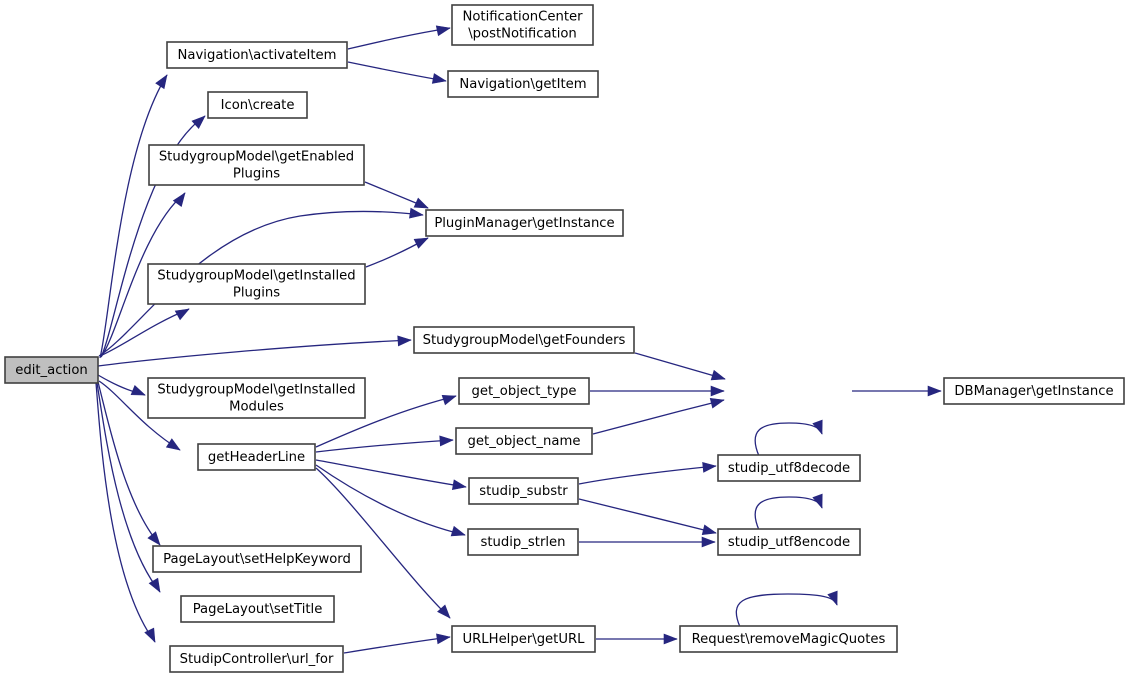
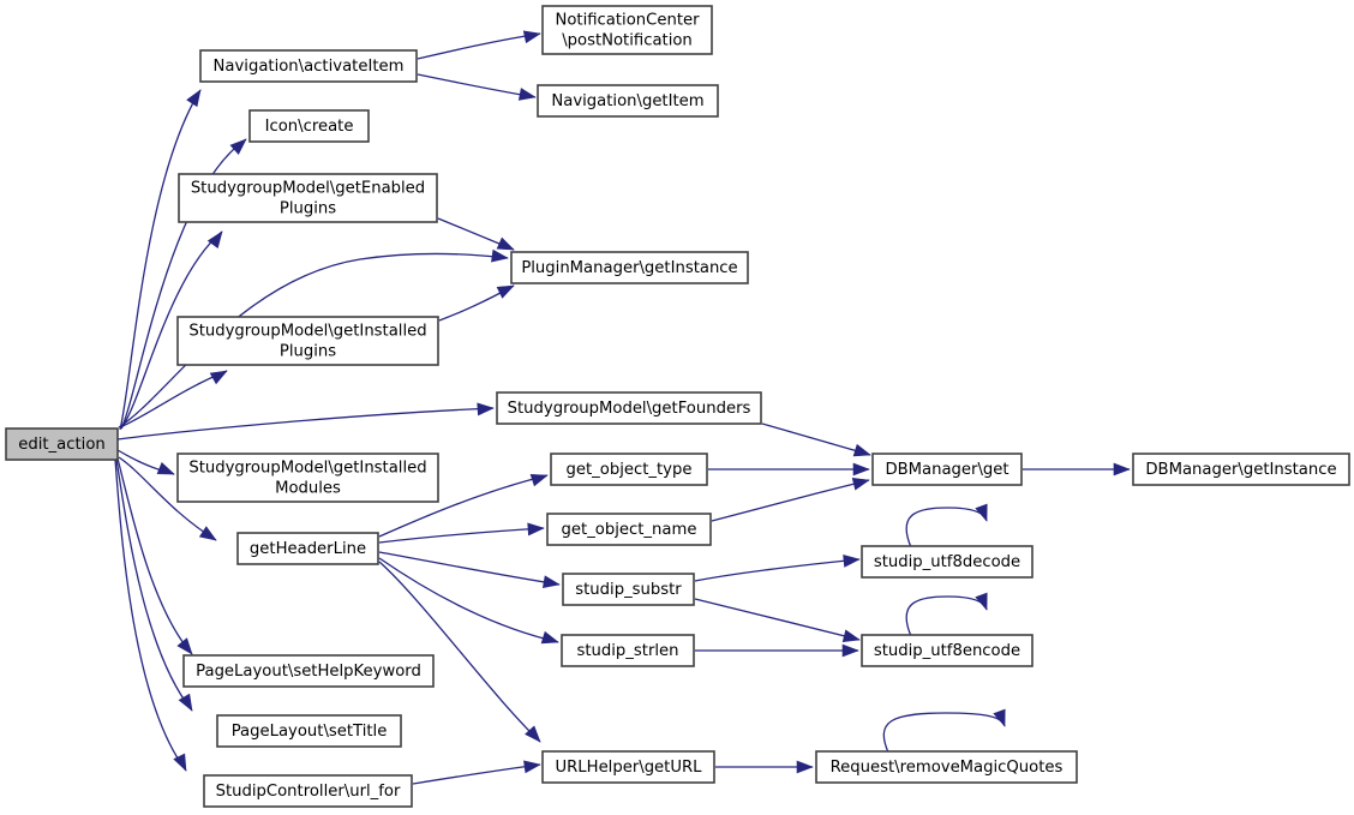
  edit_action
  Navigation\activateItem
  NotificationCenter
  \postNotification
  Navigation\getItem
  Icon\create
  StudygroupModel\getEnabled
  Plugins
  PluginManager\getInstance
  StudygroupModel\getInstalled
  Plugins
  StudygroupModel\getFounders
  StudygroupModel\getInstalled
  Modules
  get_object_type
+ DBManager\get
  DBManager\getInstance
  getHeaderLine
  get_object_name
  studip_utf8decode
  studip_substr
  studip_strlen
  studip_utf8encode
  PageLayout\setHelpKeyword
  PageLayout\setTitle
  URLHelper\getURL
  StudipController\url_for
  Request\removeMagicQuotes
